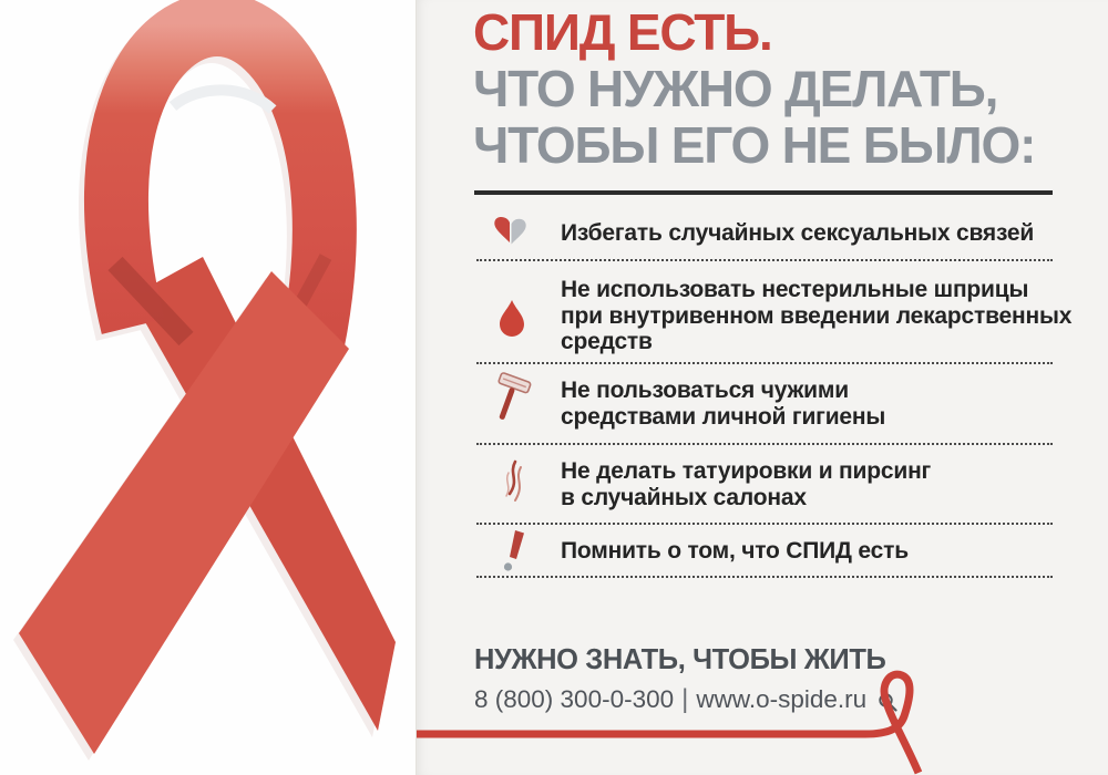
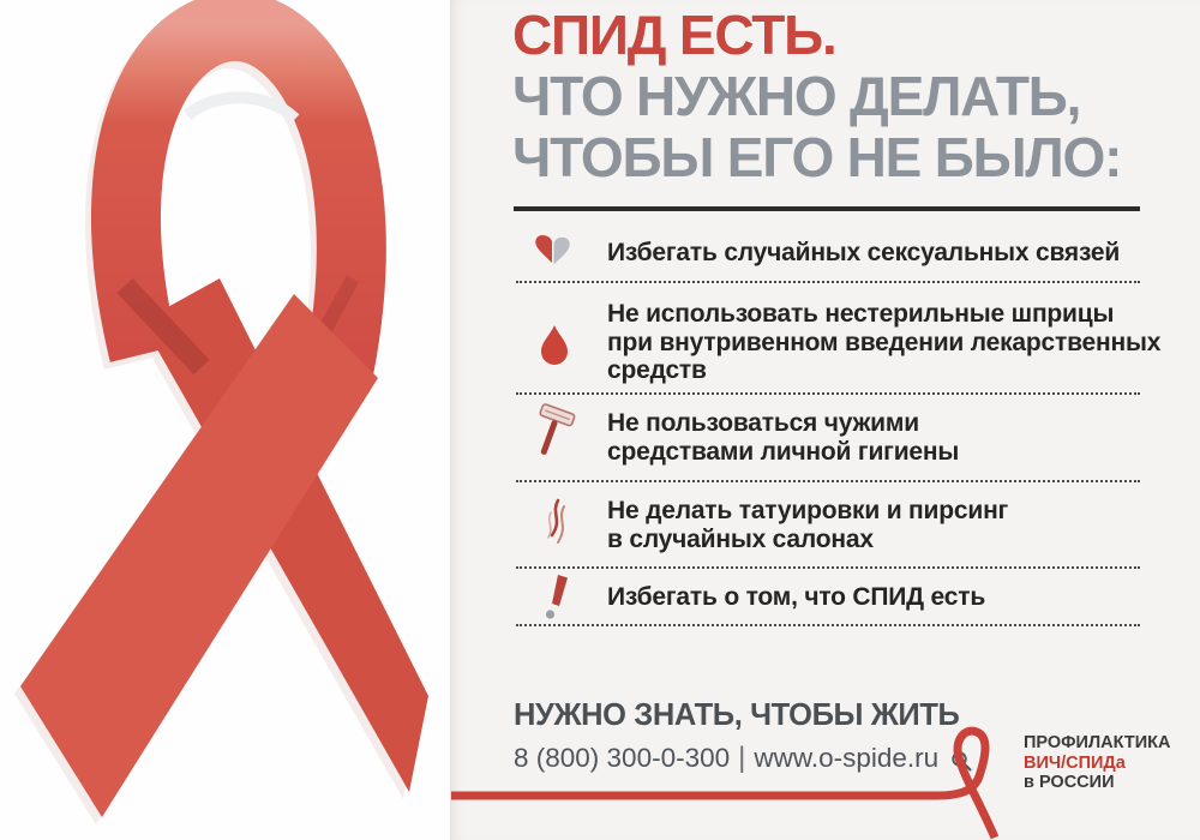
  СПИД ЕСТЬ.
  ЧТО НУЖНО ДЕЛАТЬ,
  ЧТОБЫ ЕГО НЕ БЫЛО:
  Избегать случайных сексуальных связей
  Не использовать нестерильные шприцы
  при внутривенном введении лекарственных
  средств
  Не пользоваться чужими
  средствами личной гигиены
  Не делать татуировки и пирсинг
  в случайных салонах
- Помнить о том, что СПИД есть
+ Избегать о том, что СПИД есть
  НУЖНО ЗНАТЬ, ЧТОБЫ ЖИТЬ
  8 (800) 300-0-300
  |
  www.o-spide.ru
+ ПРОФИЛАКТИКА
+ ВИЧ/СПИДа
+ в РОССИИ
